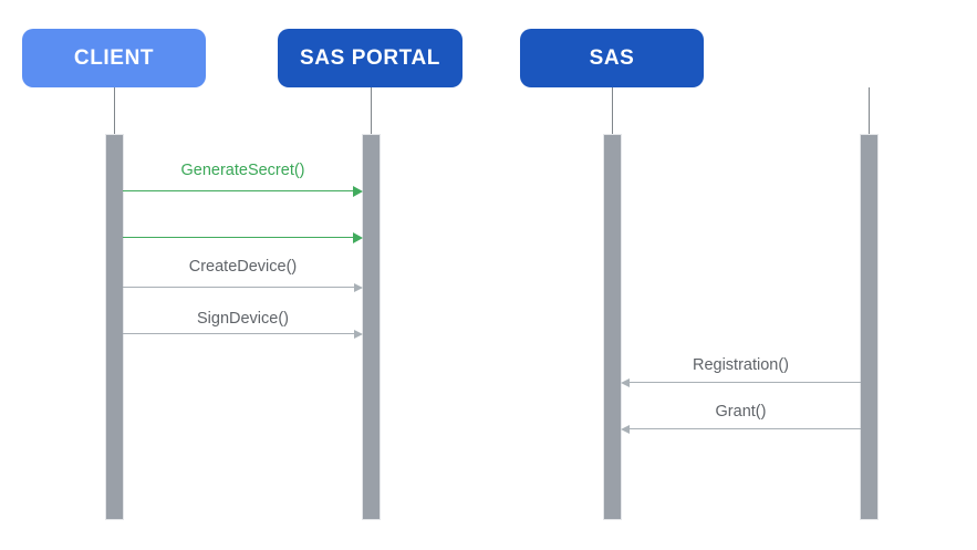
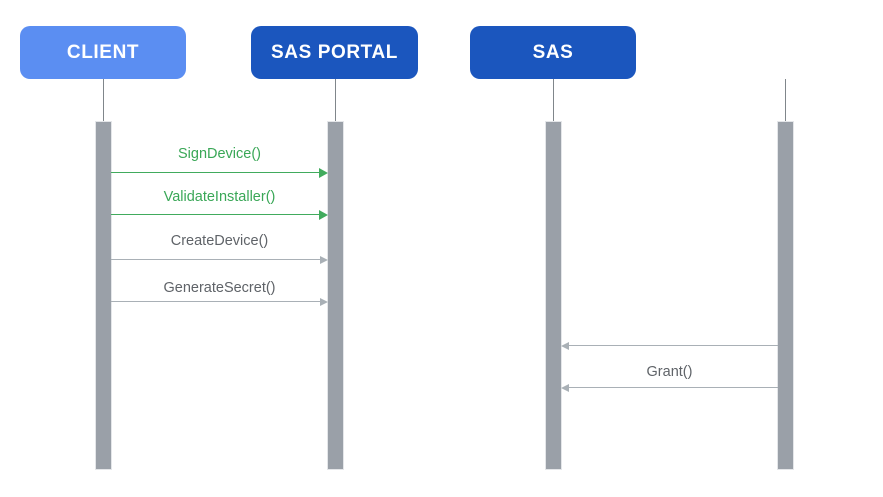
  CLIENT
  SAS PORTAL
  SAS
- GenerateSecret()
+ SignDevice()
+ ValidateInstaller()
  CreateDevice()
- SignDevice()
+ GenerateSecret()
- Registration()
  Grant()
